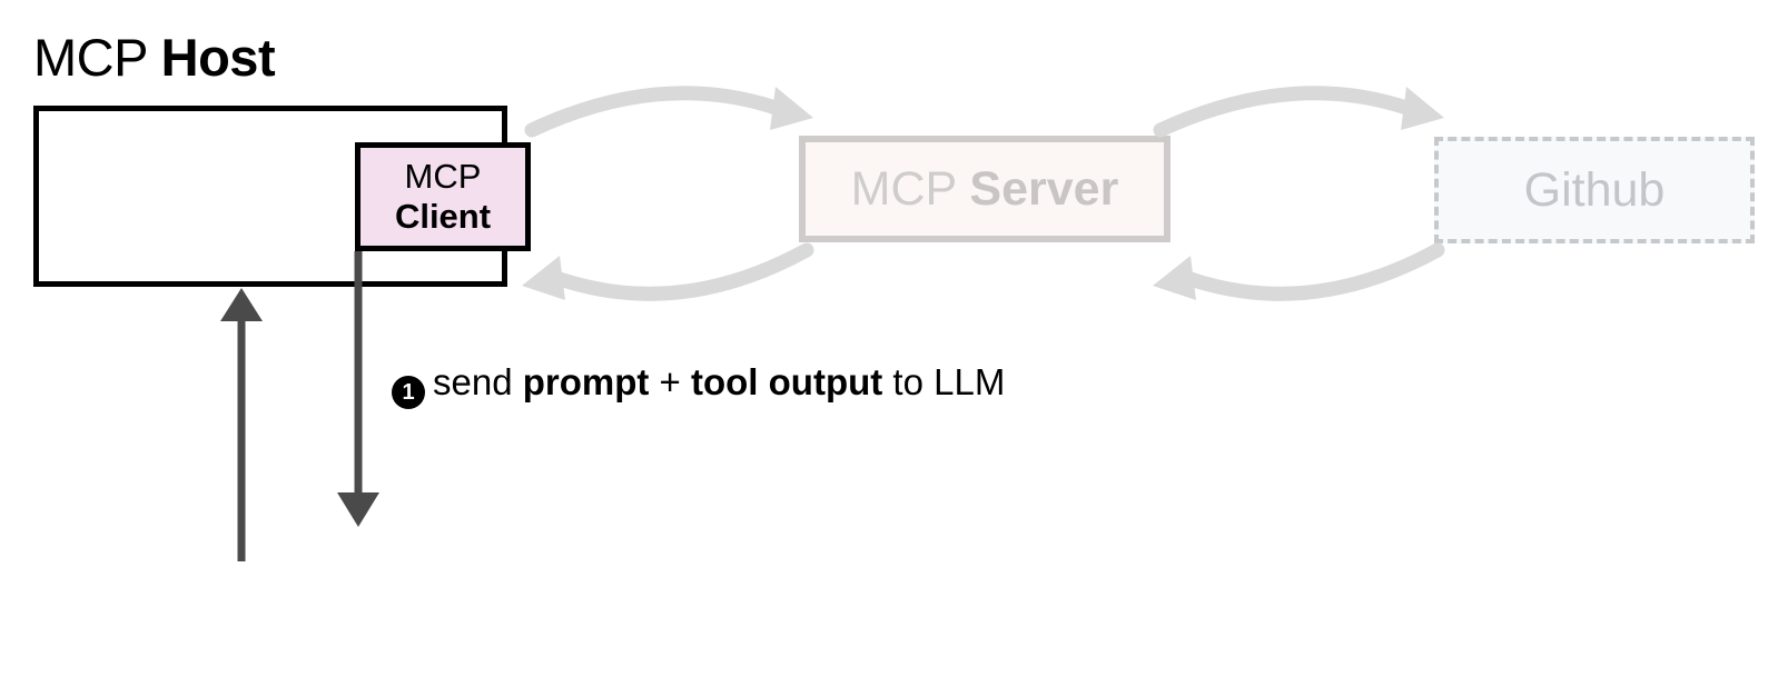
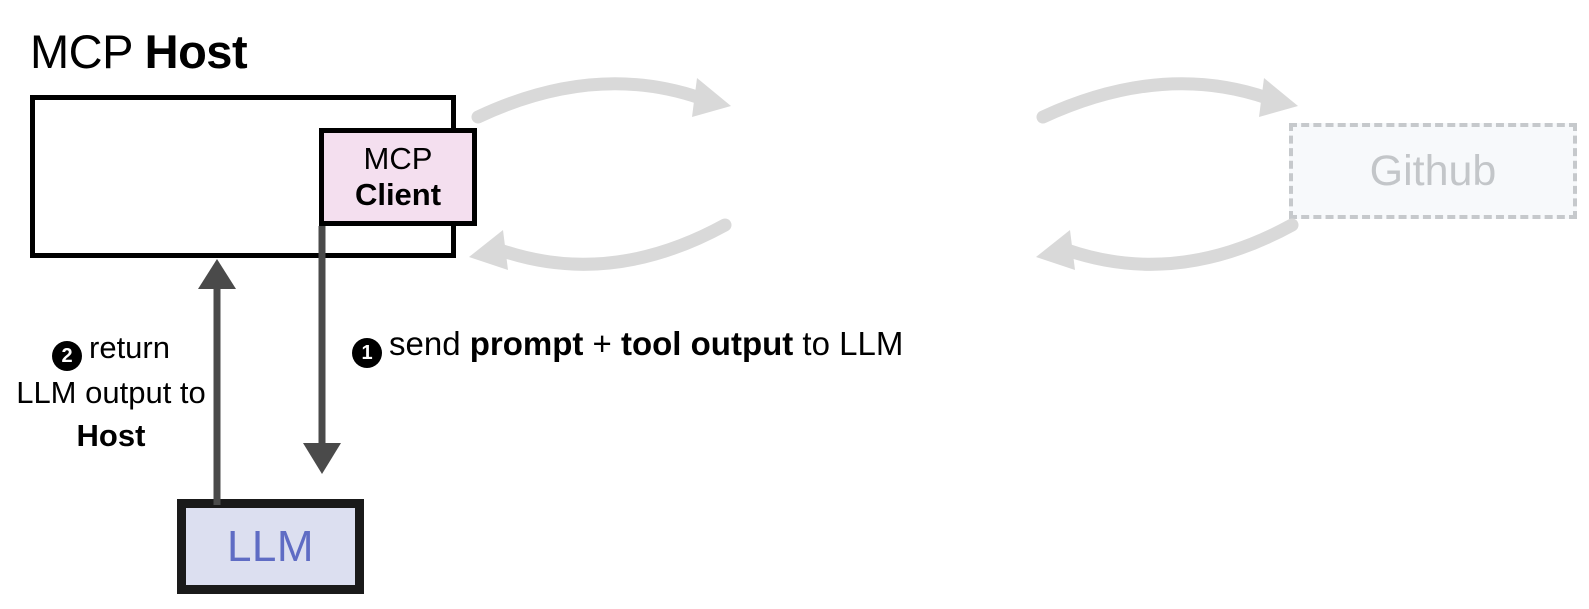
  MCP Host
  MCP
  Client
- MCP Server
  Github
+ LLM
  1 send prompt + tool output to LLM
+ 2 return
+ LLM output to
+ Host
